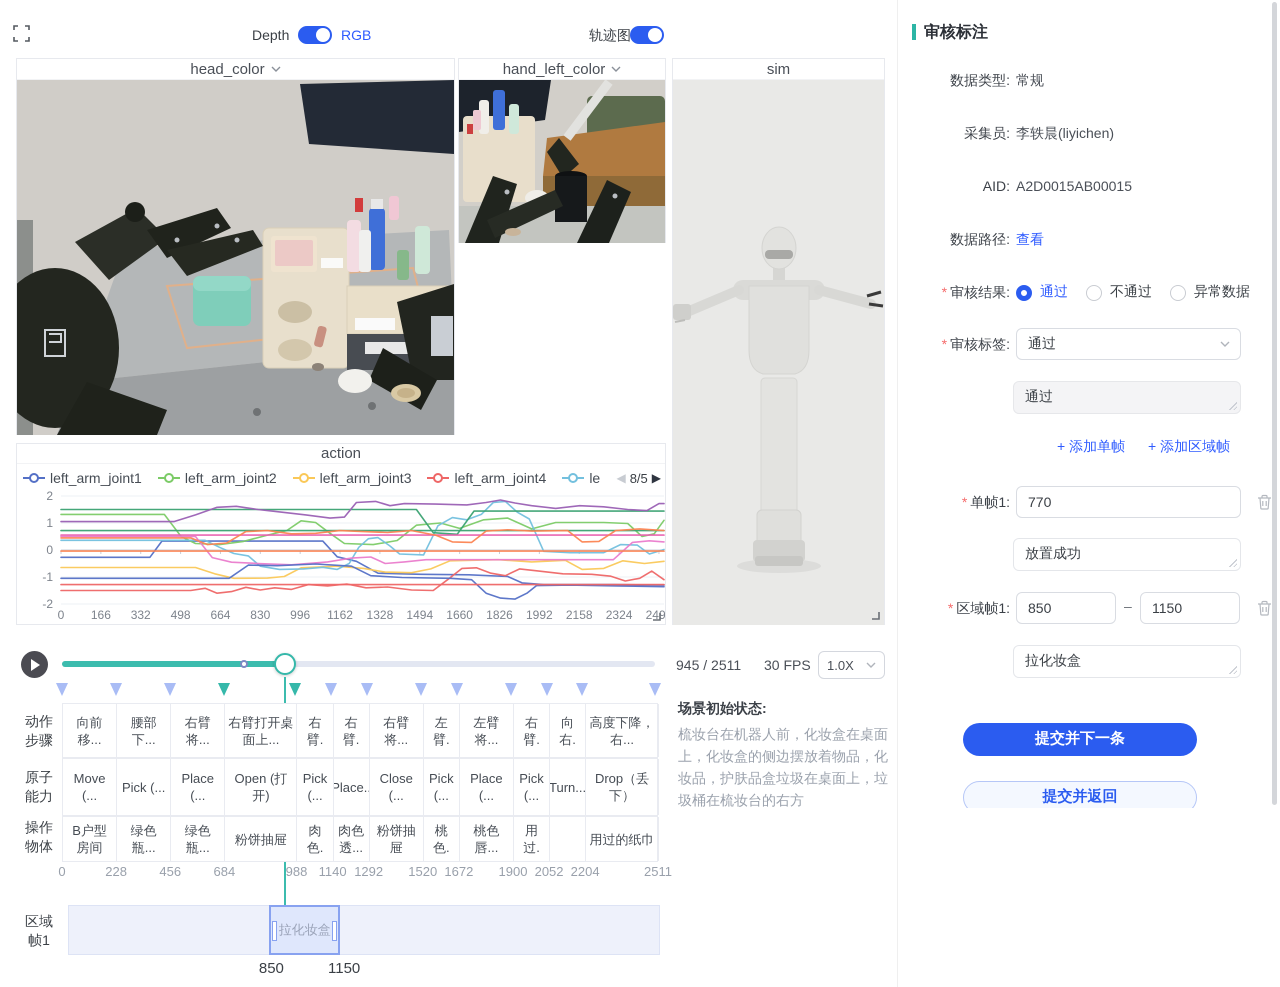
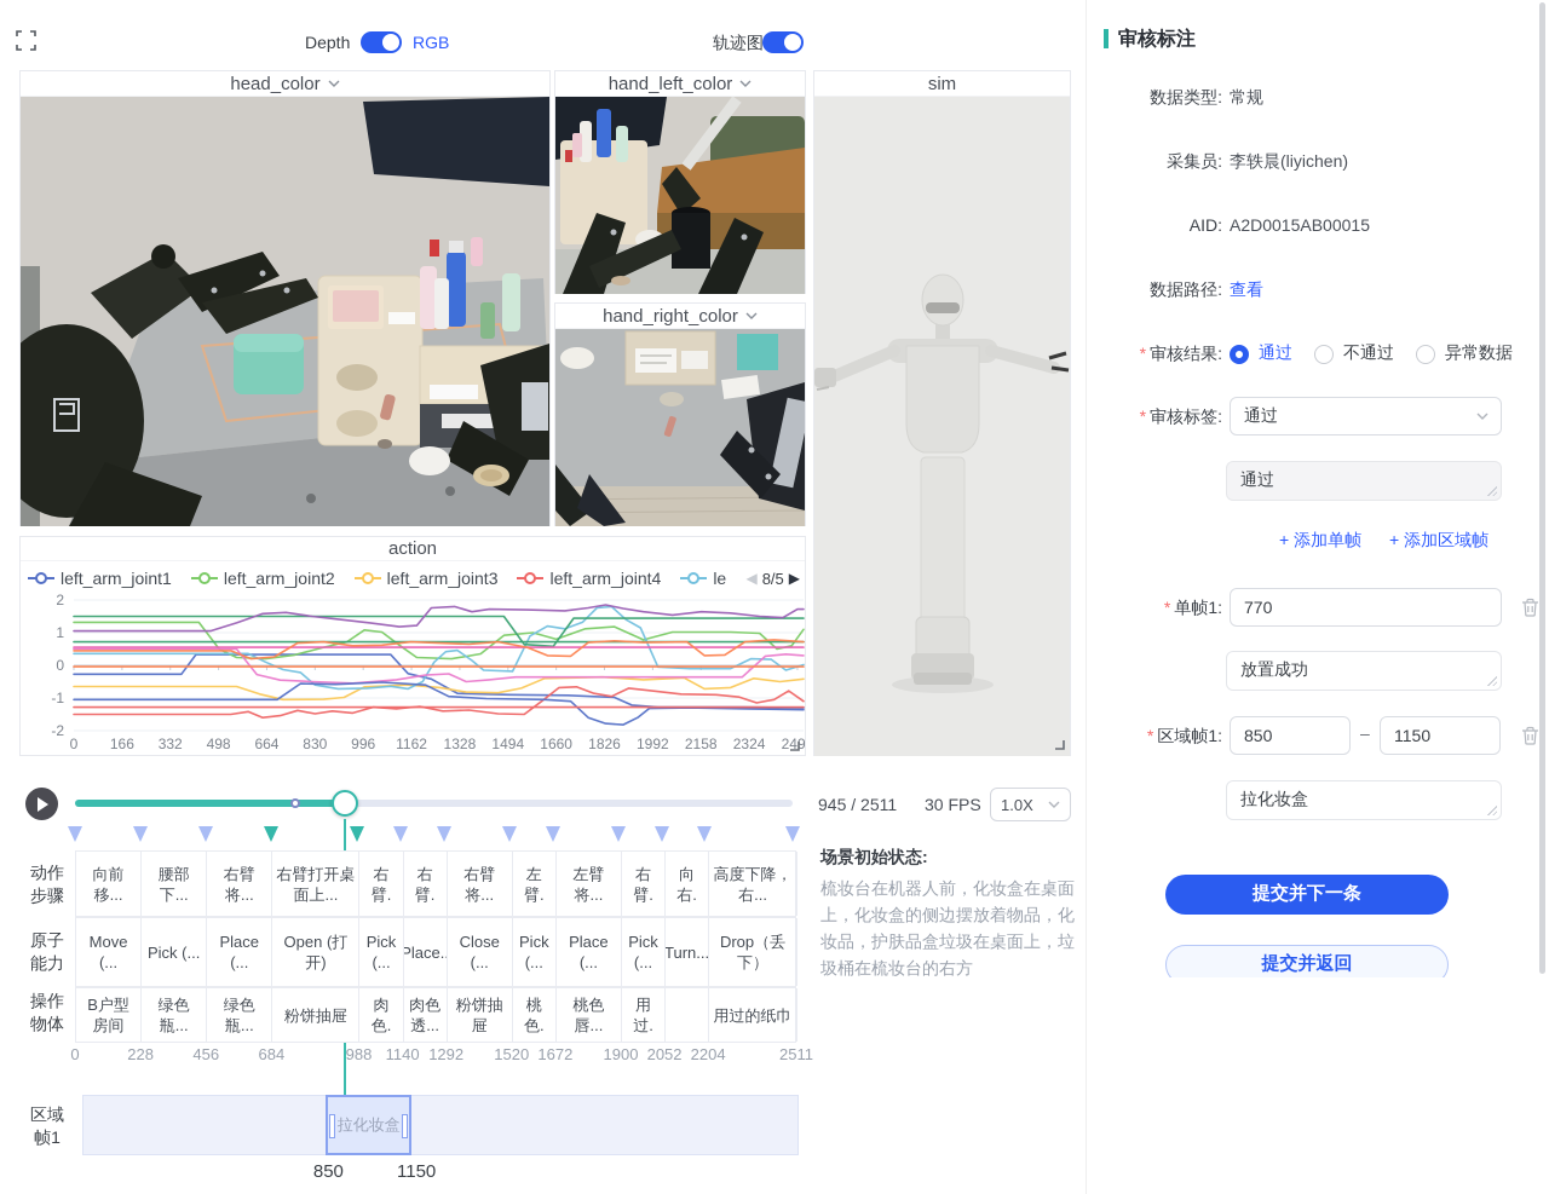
  Depth
  RGB
  轨迹图
  head_color
  hand_left_color
+ hand_right_color
  sim
  action
  left_arm_joint1
  left_arm_joint2
  left_arm_joint3
  left_arm_joint4
  le
  ◀
  8/5
  ▶
  2
  1
  0
  -1
  -2
  0
  166
  332
  498
  664
  830
  996
  1162
  1328
  1494
  1660
  1826
  1992
  2158
  2324
  249
  945 / 2511
  30 FPS
  1.0X
  动作
  步骤
  原子
  能力
  操作
  物体
  向前移...
  腰部下...
  右臂将...
  右臂打开桌面上...
  右臂.
  右臂.
  右臂将...
  左臂.
  左臂将...
  右臂.
  向右.
  高度下降，右...
  Move (...
  Pick (...
  Place (...
  Open (打开)
  Pick (...
  Place..
  Close (...
  Pick (...
  Place (...
  Pick (...
  Turn...
  Drop（丢下）
  B户型房间
  绿色瓶...
  绿色瓶...
  粉饼抽屉
  肉色.
  肉色透...
  粉饼抽屉
  桃色.
  桃色唇...
  用过.
  用过的纸巾
  0
  228
  456
  684
  988
  1140
  1292
  1520
  1672
  1900
  2052
  2204
  2511
  场景初始状态:
  梳妆台在机器人前，化妆盒在桌面上，化妆盒的侧边摆放着物品，化妆品，护肤品盒垃圾在桌面上，垃圾桶在梳妆台的右方
  区域
  帧1
  拉化妆盒
  850
  1150
  审核标注
  数据类型:
  常规
  采集员:
  李轶晨(liyichen)
  AID:
  A2D0015AB00015
  数据路径:
  查看
  * 审核结果:
  通过
  不通过
  异常数据
  * 审核标签:
  通过
  通过
  + 添加单帧
  + 添加区域帧
  * 单帧1:
  770
  放置成功
  * 区域帧1:
  850
  –
  1150
  拉化妆盒
  提交并下一条
  提交并返回
